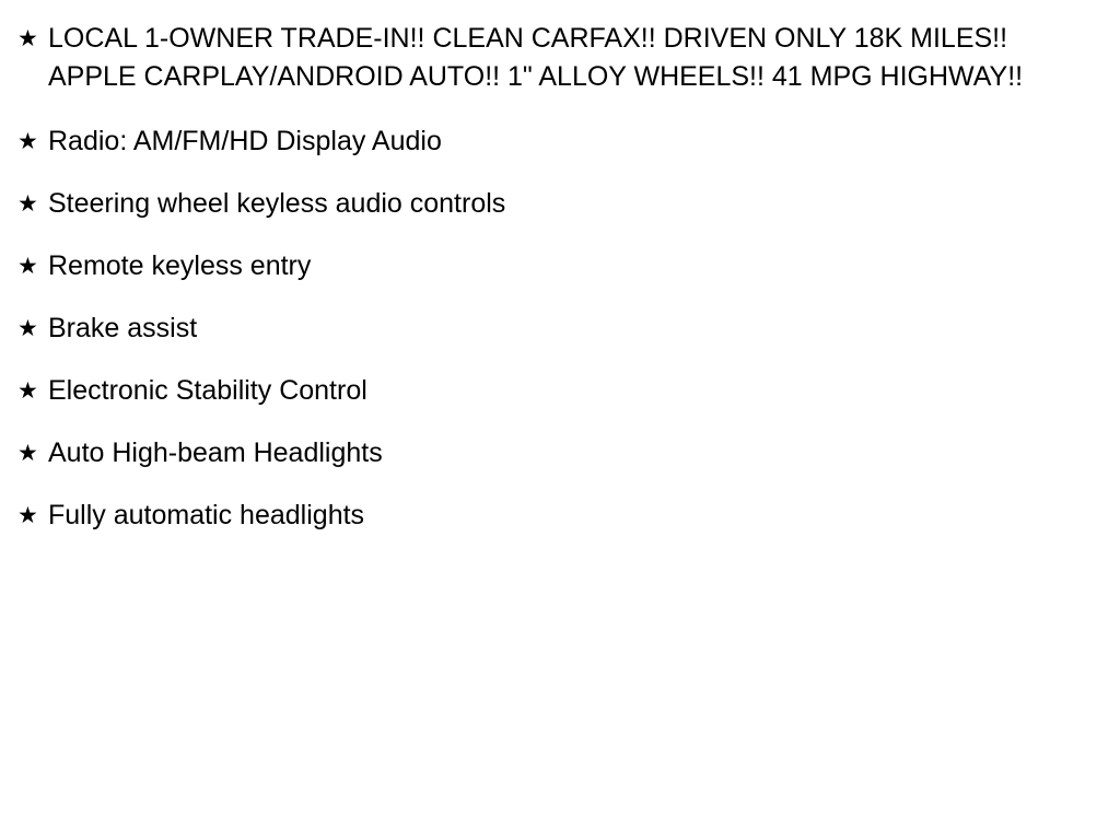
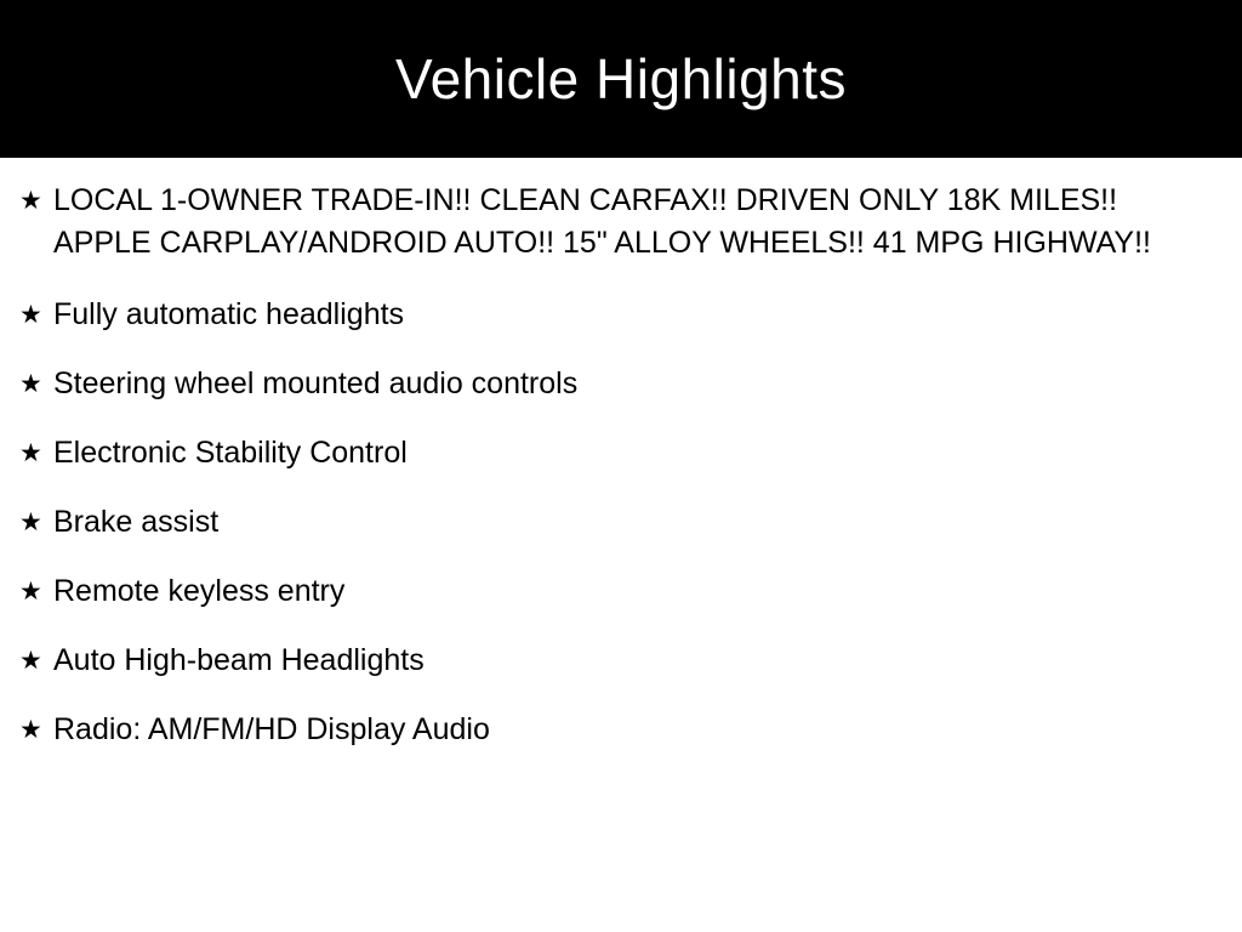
+ Vehicle Highlights
  ★
- LOCAL 1-OWNER TRADE-IN!! CLEAN CARFAX!! DRIVEN ONLY 18K MILES!! APPLE CARPLAY/ANDROID AUTO!! 1" ALLOY WHEELS!! 41 MPG HIGHWAY!!
+ LOCAL 1-OWNER TRADE-IN!! CLEAN CARFAX!! DRIVEN ONLY 18K MILES!! APPLE CARPLAY/ANDROID AUTO!! 15" ALLOY WHEELS!! 41 MPG HIGHWAY!!
  ★
- Radio: AM/FM/HD Display Audio
+ Fully automatic headlights
  ★
- Steering wheel keyless audio controls
+ Steering wheel mounted audio controls
  ★
- Remote keyless entry
+ Electronic Stability Control
  ★
  Brake assist
  ★
- Electronic Stability Control
+ Remote keyless entry
  ★
  Auto High-beam Headlights
  ★
- Fully automatic headlights
+ Radio: AM/FM/HD Display Audio
